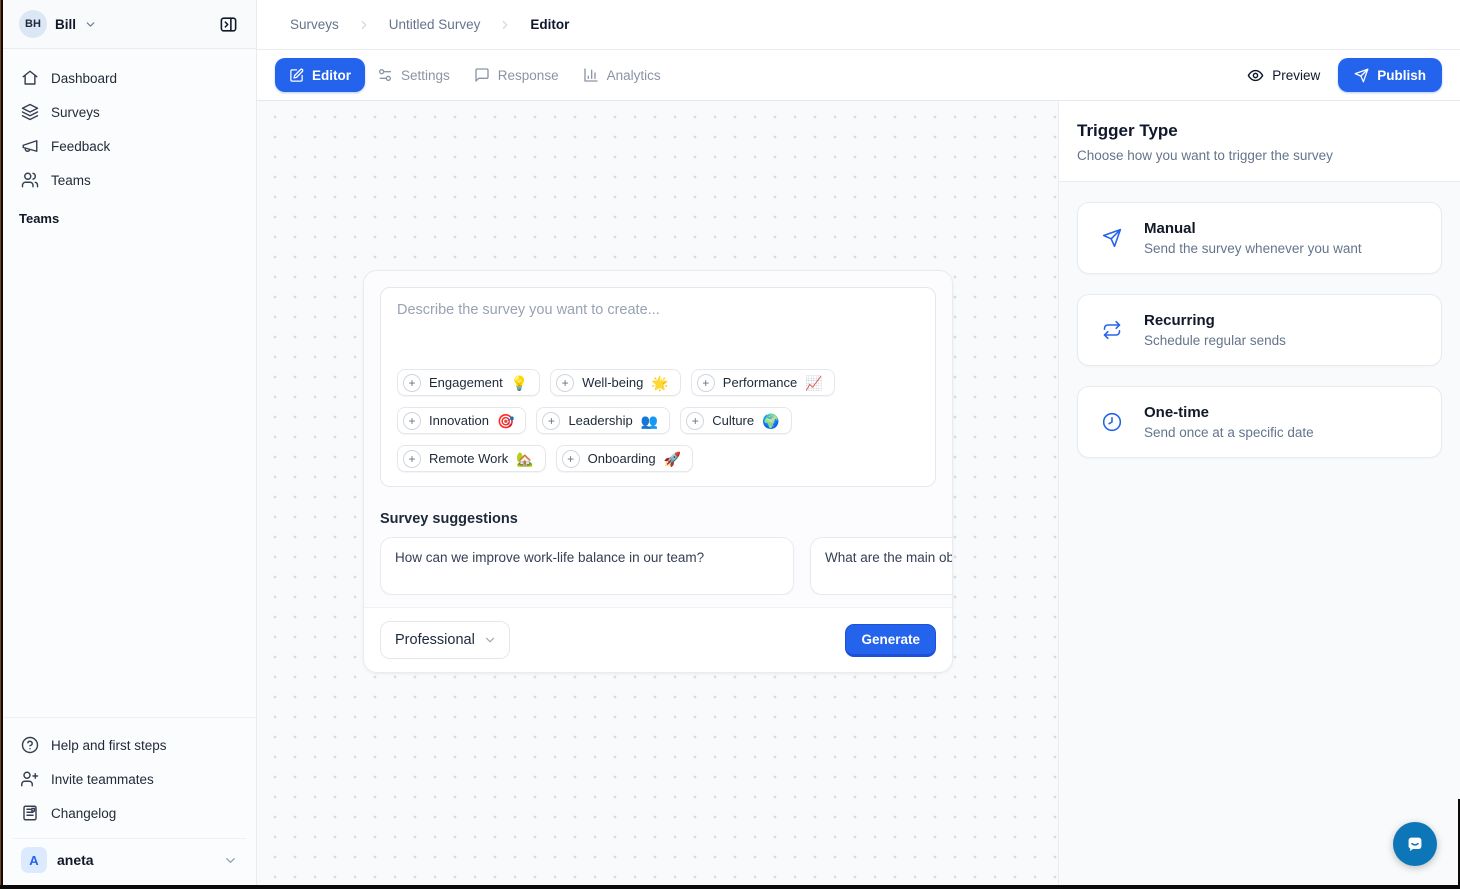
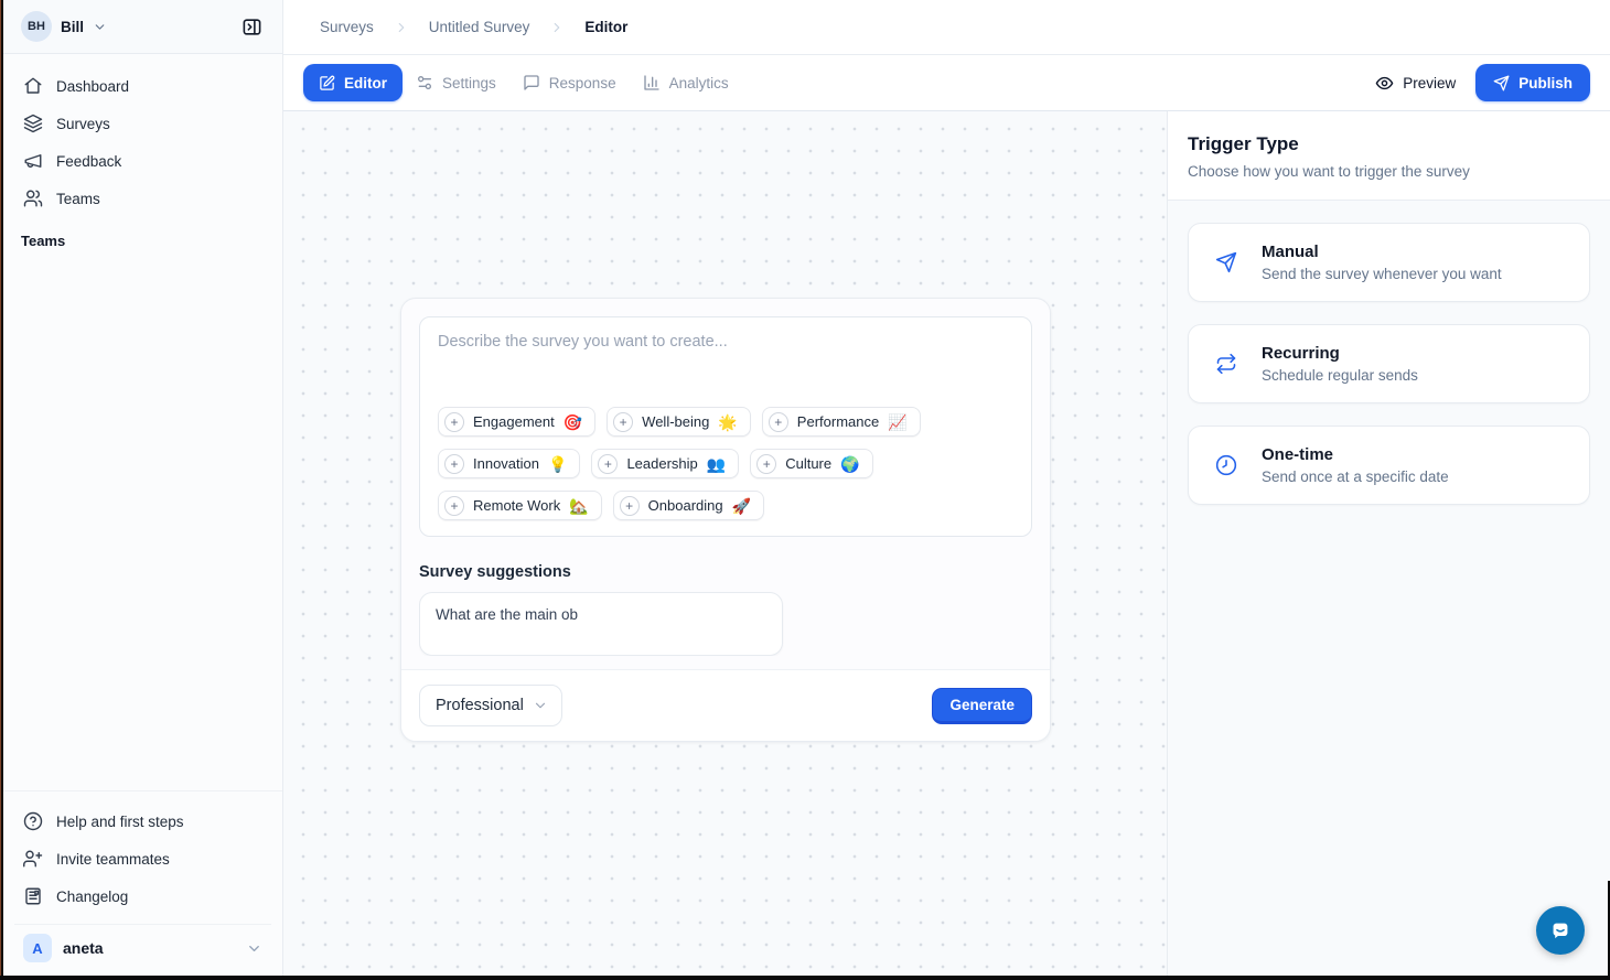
  BH
  Bill
  Dashboard
  Surveys
  Feedback
  Teams
  Teams
  Help and first steps
  Invite teammates
  Changelog
  A
  aneta
  Surveys
  Untitled Survey
  Editor
  Editor
  Settings
  Response
  Analytics
  Preview
  Publish
  Describe the survey you want to create...
  +
  Engagement
- 💡
+ 🎯
  +
  Well-being
  🌟
  +
  Performance
  📈
  +
  Innovation
- 🎯
+ 💡
  +
  Leadership
  👥
  +
  Culture
  🌍
  +
  Remote Work
  🏡
  +
  Onboarding
  🚀
  Survey suggestions
- How can we improve work-life balance in our team?
  What are the main ob
  Professional
  Generate
  Trigger Type
  Choose how you want to trigger the survey
  Manual
  Send the survey whenever you want
  Recurring
  Schedule regular sends
  One-time
  Send once at a specific date
